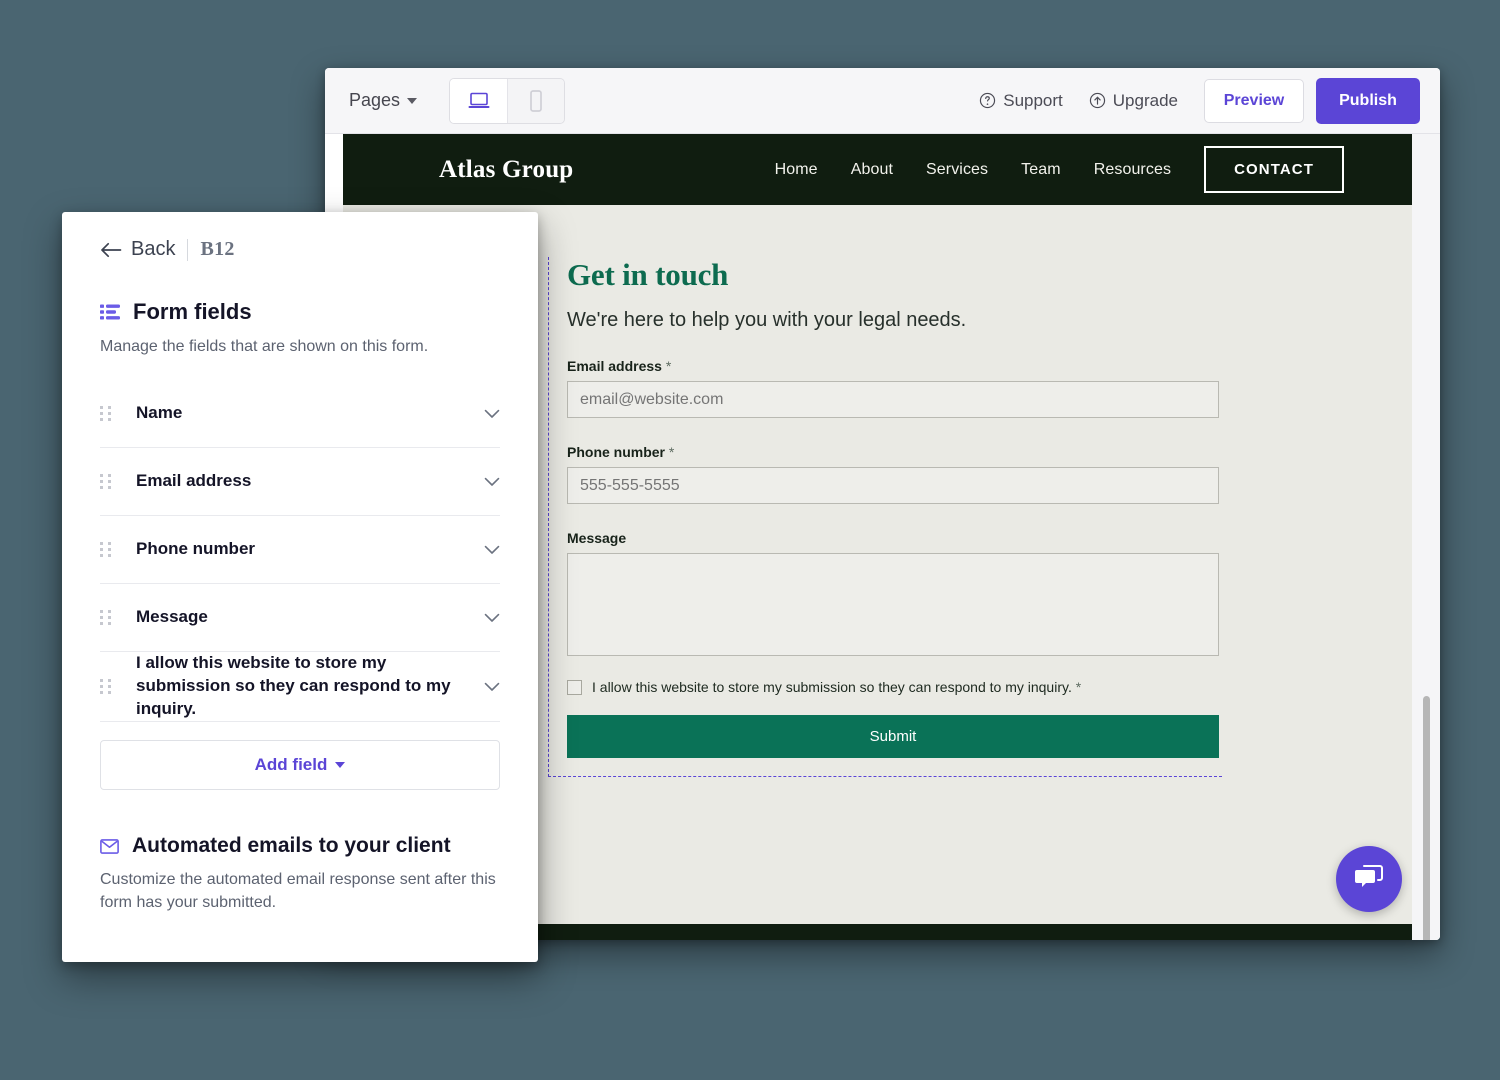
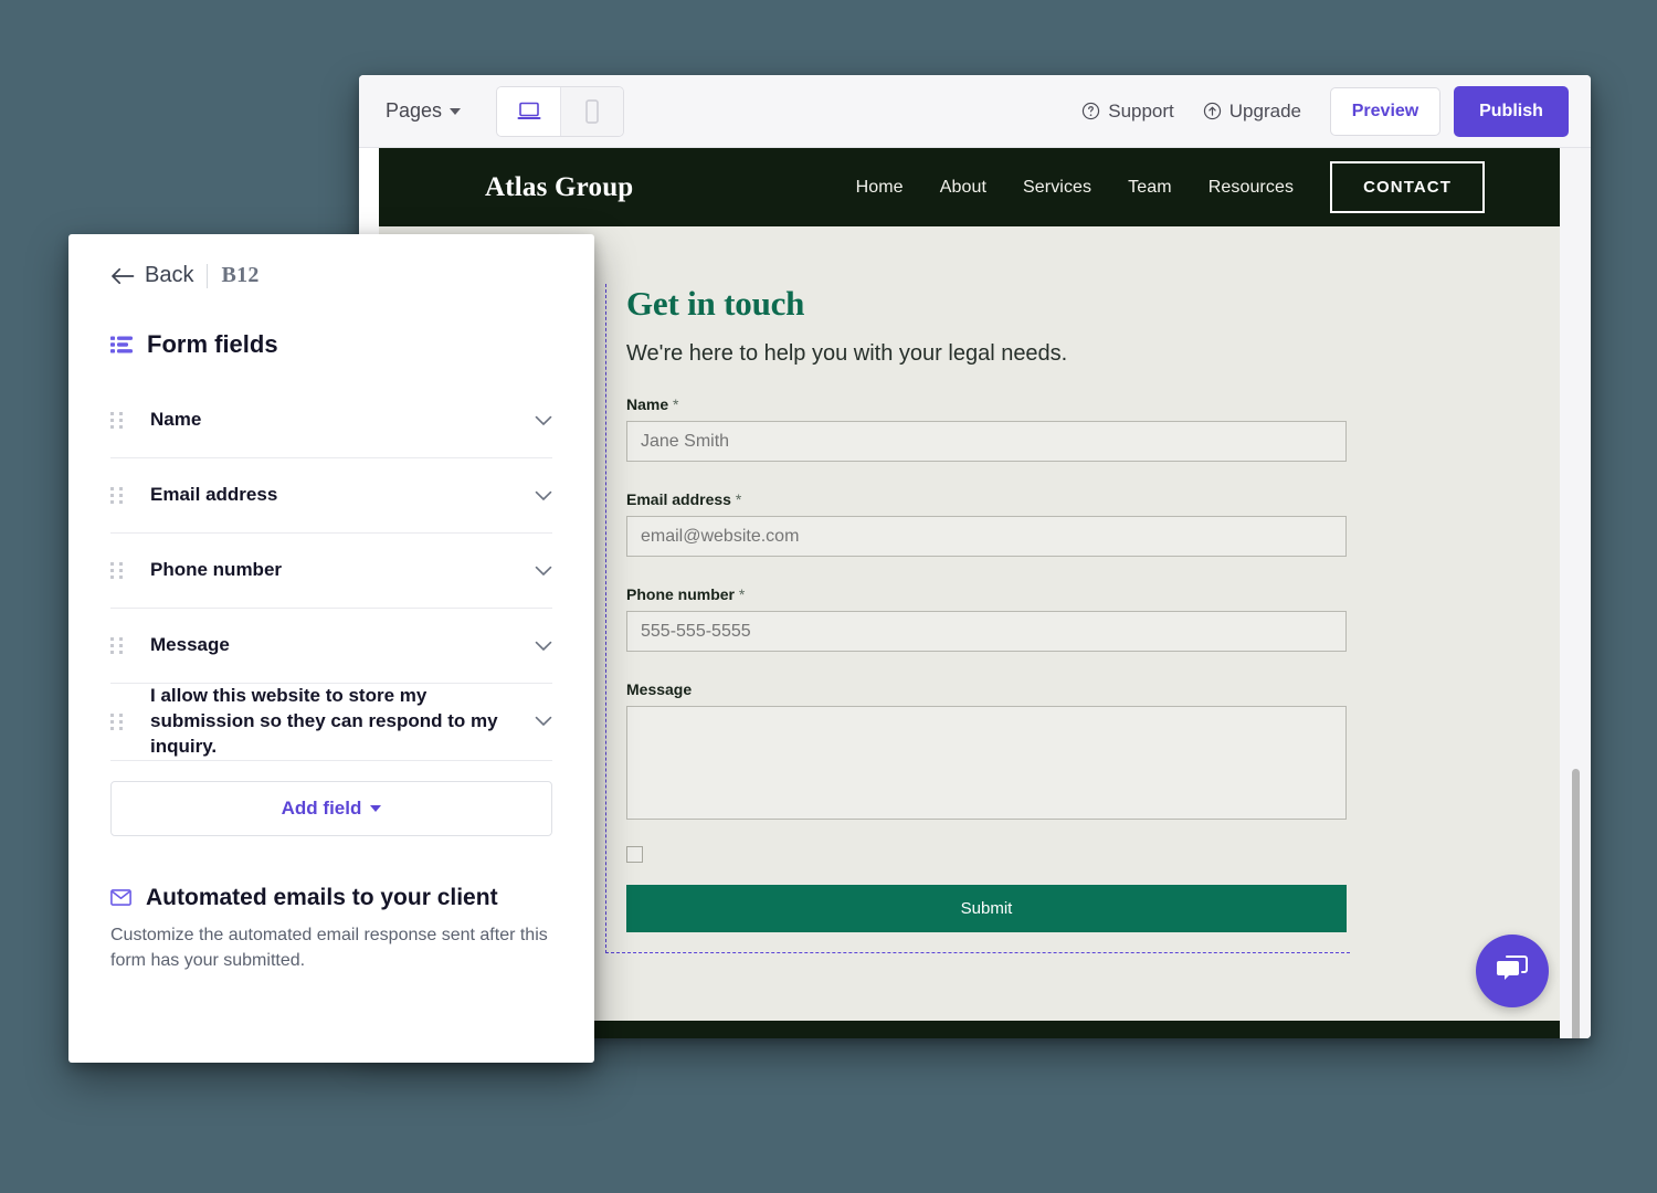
  Pages
  Support
  Upgrade
  Preview
  Publish
  Atlas Group
  Home
  About
  Services
  Team
  Resources
  CONTACT
  Get in touch
  We're here to help you with your legal needs.
+ Name *
+ Jane Smith
  Email address *
  email@website.com
  Phone number *
  555-555-5555
  Message
- I allow this website to store my submission so they can respond to my inquiry. *
  Submit
  Back
  B12
  Form fields
- Manage the fields that are shown on this form.
  Name
  Email address
  Phone number
  Message
  I allow this website to store my submission so they can respond to my inquiry.
  Add field
  Automated emails to your client
  Customize the automated email response sent after this form has your submitted.
